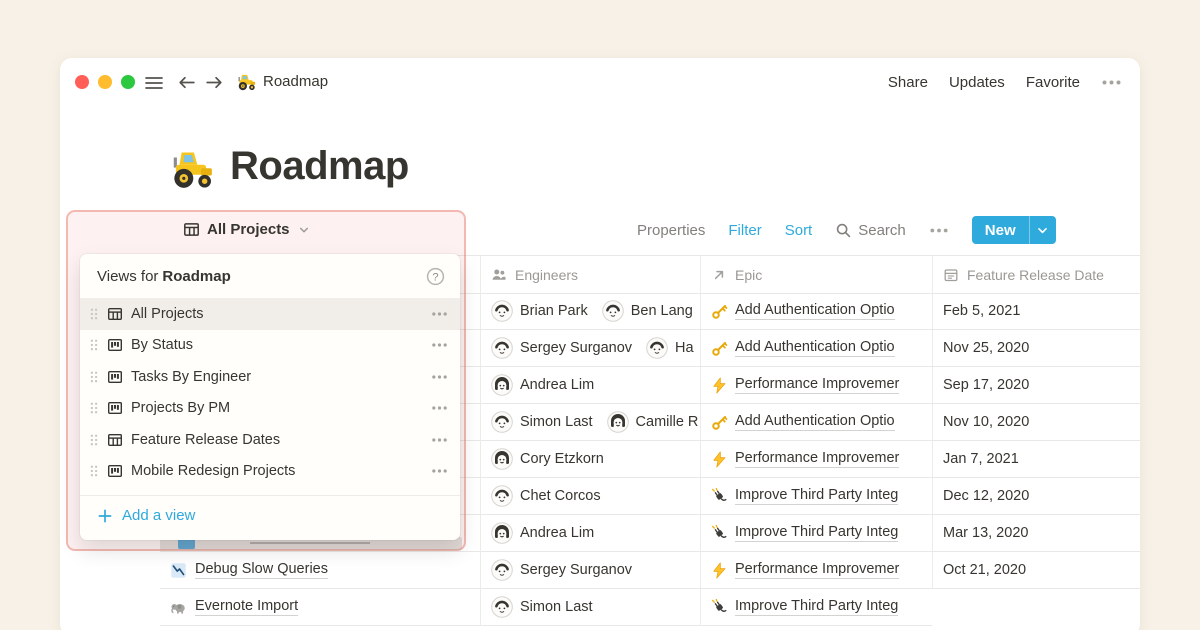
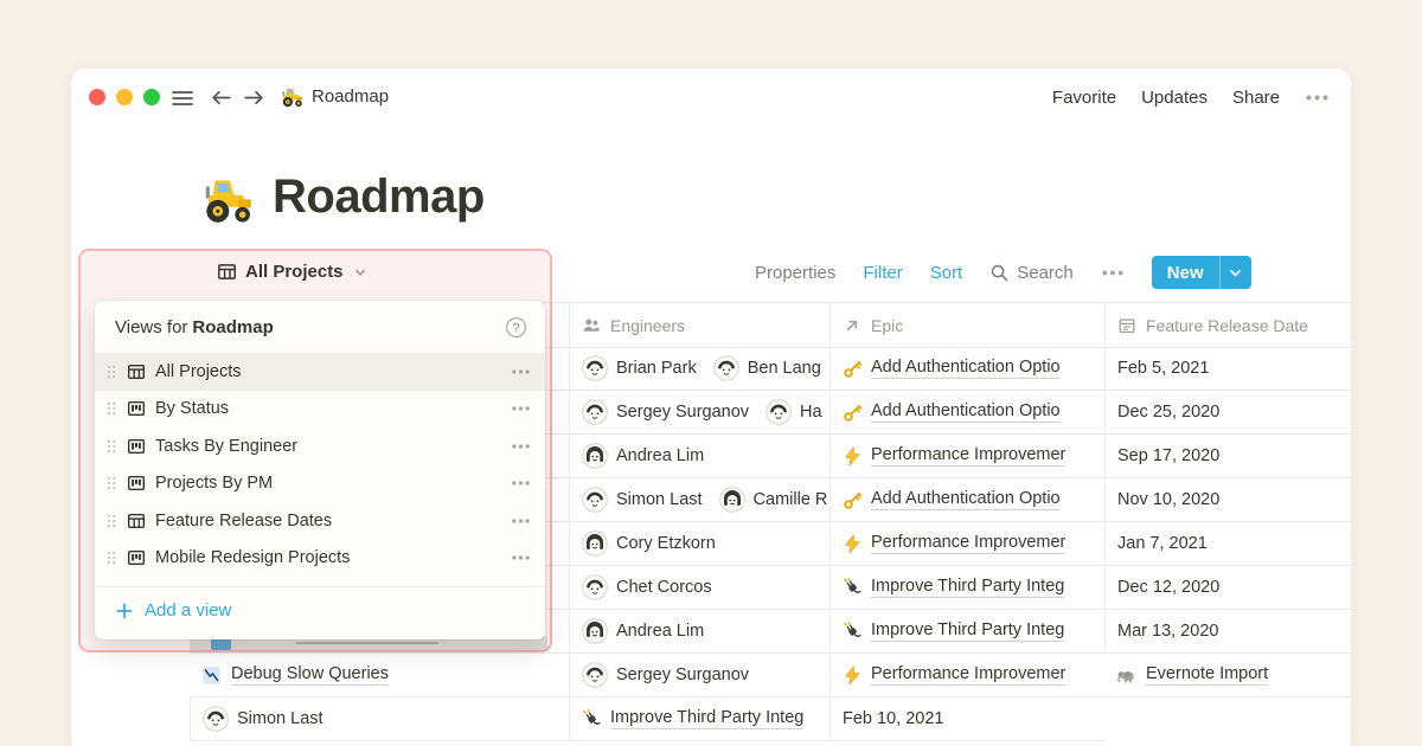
  Roadmap
- Share
+ Favorite
  Updates
- Favorite
+ Share
  Roadmap
  Properties
  Filter
  Sort
  Search
  New
  Engineers
  Epic
  Feature Release Date
  Brian Park
  Ben Lang
  Add Authentication Optio
  Feb 5, 2021
  Sergey Surganov
  Ha
  Add Authentication Optio
- Nov 25, 2020
+ Dec 25, 2020
  Andrea Lim
  Performance Improvemer
  Sep 17, 2020
  Simon Last
  Camille R
  Add Authentication Optio
  Nov 10, 2020
  Cory Etzkorn
  Performance Improvemer
  Jan 7, 2021
  Chet Corcos
  Improve Third Party Integ
  Dec 12, 2020
  Andrea Lim
  Improve Third Party Integ
  Mar 13, 2020
  Debug Slow Queries
  Sergey Surganov
  Performance Improvemer
- Oct 21, 2020
  Evernote Import
  Simon Last
  Improve Third Party Integ
+ Feb 10, 2021
  All Projects
  Views for Roadmap
  ?
  All Projects
  By Status
  Tasks By Engineer
  Projects By PM
  Feature Release Dates
  Mobile Redesign Projects
  Add a view
